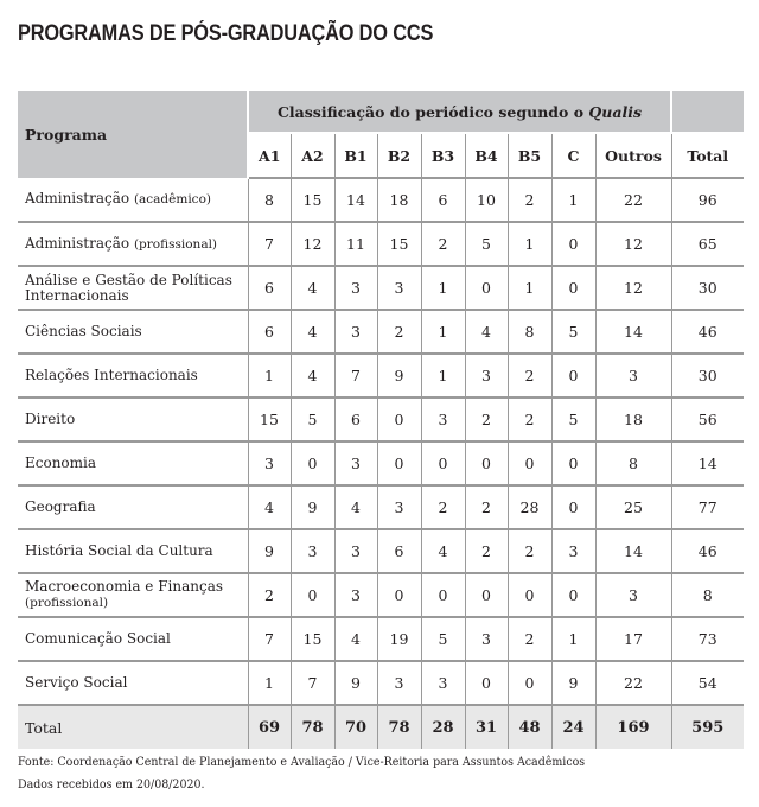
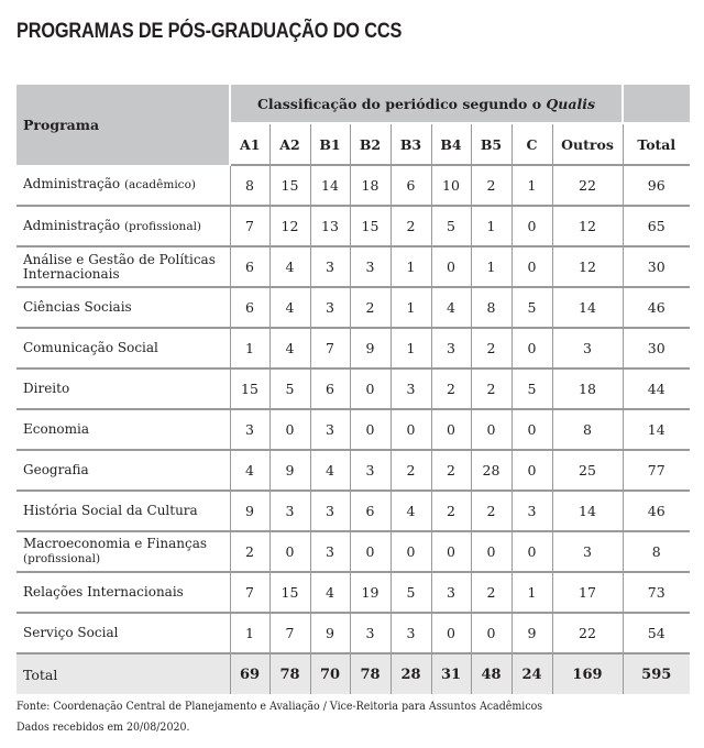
  PROGRAMAS DE PÓS-GRADUAÇÃO DO CCS
  Programa	Classificação do periódico segundo o Qualis
  A1	A2	B1	B2	B3	B4	B5	C	Outros	Total
  Administração (acadêmico)	8	15	14	18	6	10	2	1	22	96
- Administração (profissional)	7	12	11	15	2	5	1	0	12	65
+ Administração (profissional)	7	12	13	15	2	5	1	0	12	65
  Análise e Gestão de Políticas Internacionais	6	4	3	3	1	0	1	0	12	30
  Ciências Sociais	6	4	3	2	1	4	8	5	14	46
- Relações Internacionais	1	4	7	9	1	3	2	0	3	30
+ Comunicação Social	1	4	7	9	1	3	2	0	3	30
- Direito	15	5	6	0	3	2	2	5	18	56
+ Direito	15	5	6	0	3	2	2	5	18	44
  Economia	3	0	3	0	0	0	0	0	8	14
  Geografia	4	9	4	3	2	2	28	0	25	77
  História Social da Cultura	9	3	3	6	4	2	2	3	14	46
  Macroeconomia e Finanças (profissional)	2	0	3	0	0	0	0	0	3	8
- Comunicação Social	7	15	4	19	5	3	2	1	17	73
+ Relações Internacionais	7	15	4	19	5	3	2	1	17	73
  Serviço Social	1	7	9	3	3	0	0	9	22	54
  Total	69	78	70	78	28	31	48	24	169	595
  Fonte: Coordenação Central de Planejamento e Avaliação / Vice-Reitoria para Assuntos Acadêmicos
  Dados recebidos em 20/08/2020.
